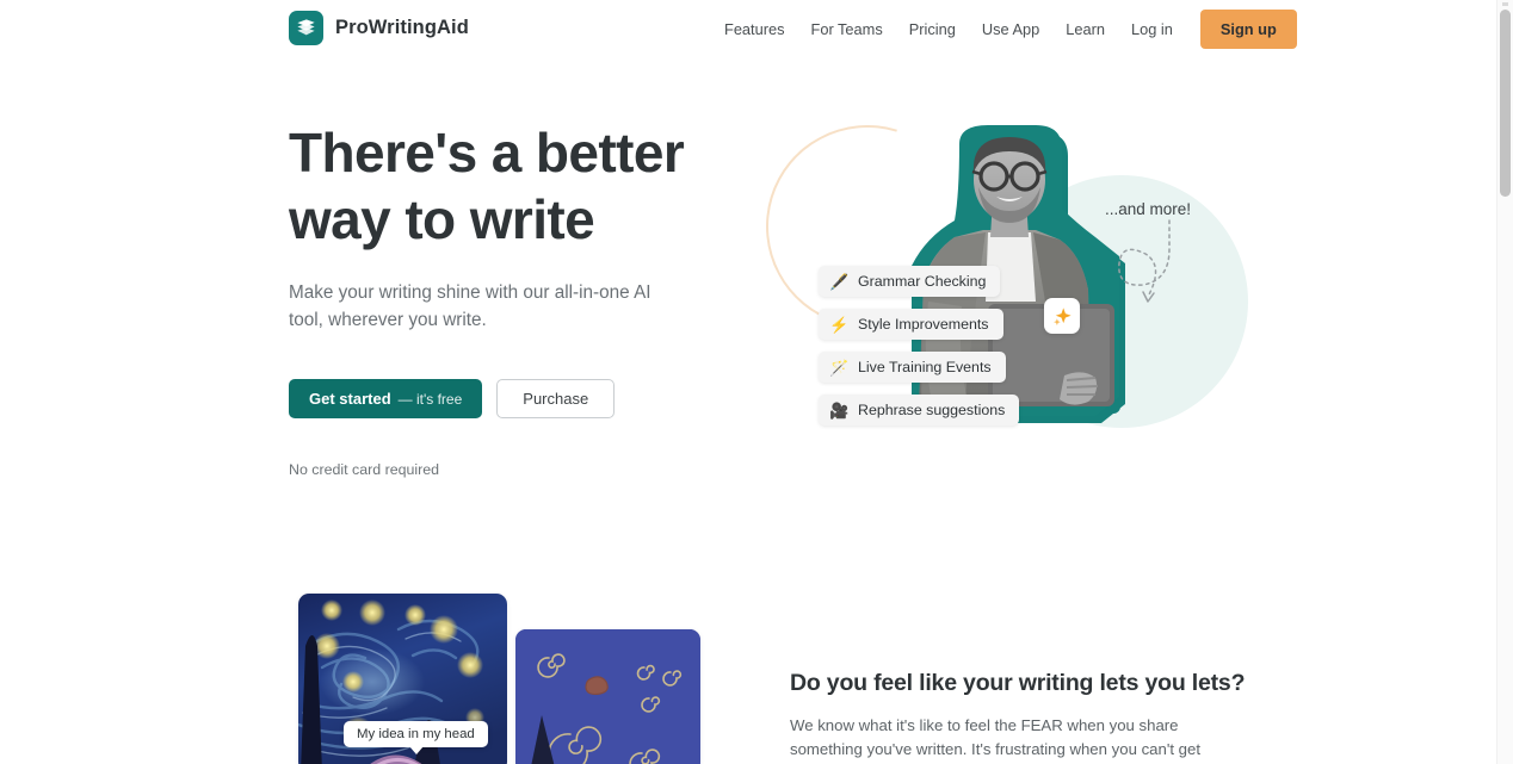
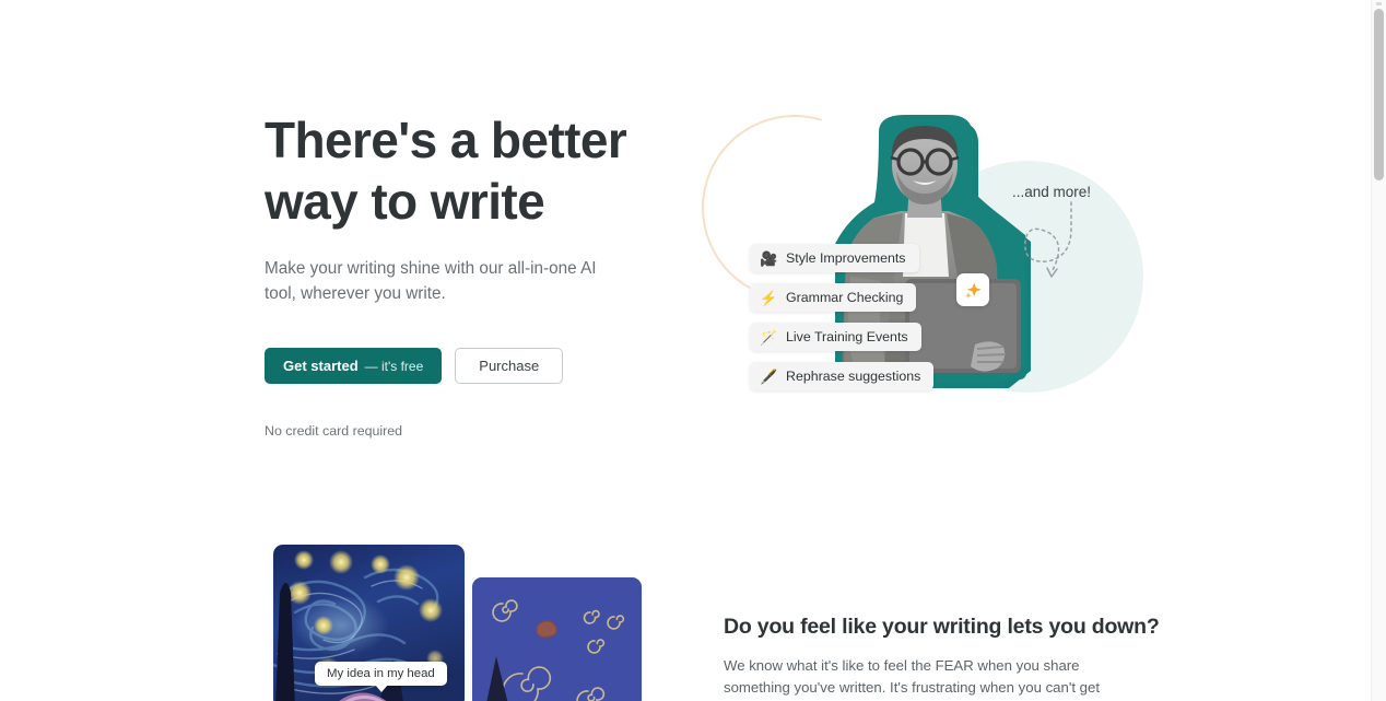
- ProWritingAid
- Features
- For Teams
- Pricing
- Use App
- Learn
- Log in
- Sign up
  There's a better
  way to write
  Make your writing shine with our all-in-one AI tool, wherever you write.
  Get started
  — it's free
  Purchase
  No credit card required
  ...and more!
- 🖋️
+ 🎥
- Grammar Checking
+ Style Improvements
  ⚡
- Style Improvements
+ Grammar Checking
  🪄
  Live Training Events
- 🎥
+ 🖋️
  Rephrase suggestions
  My idea in my head
- Do you feel like your writing lets you lets?
+ Do you feel like your writing lets you down?
  We know what it's like to feel the FEAR when you share something you've written. It's frustrating when you can't get
